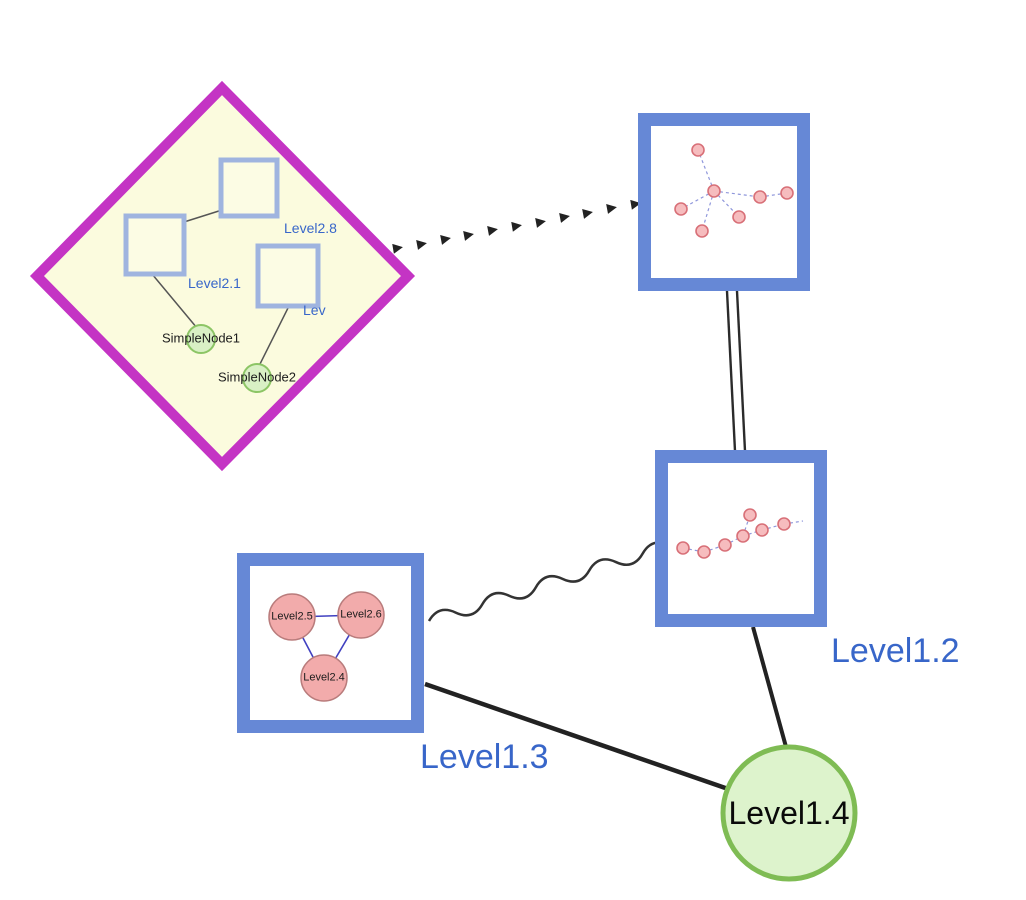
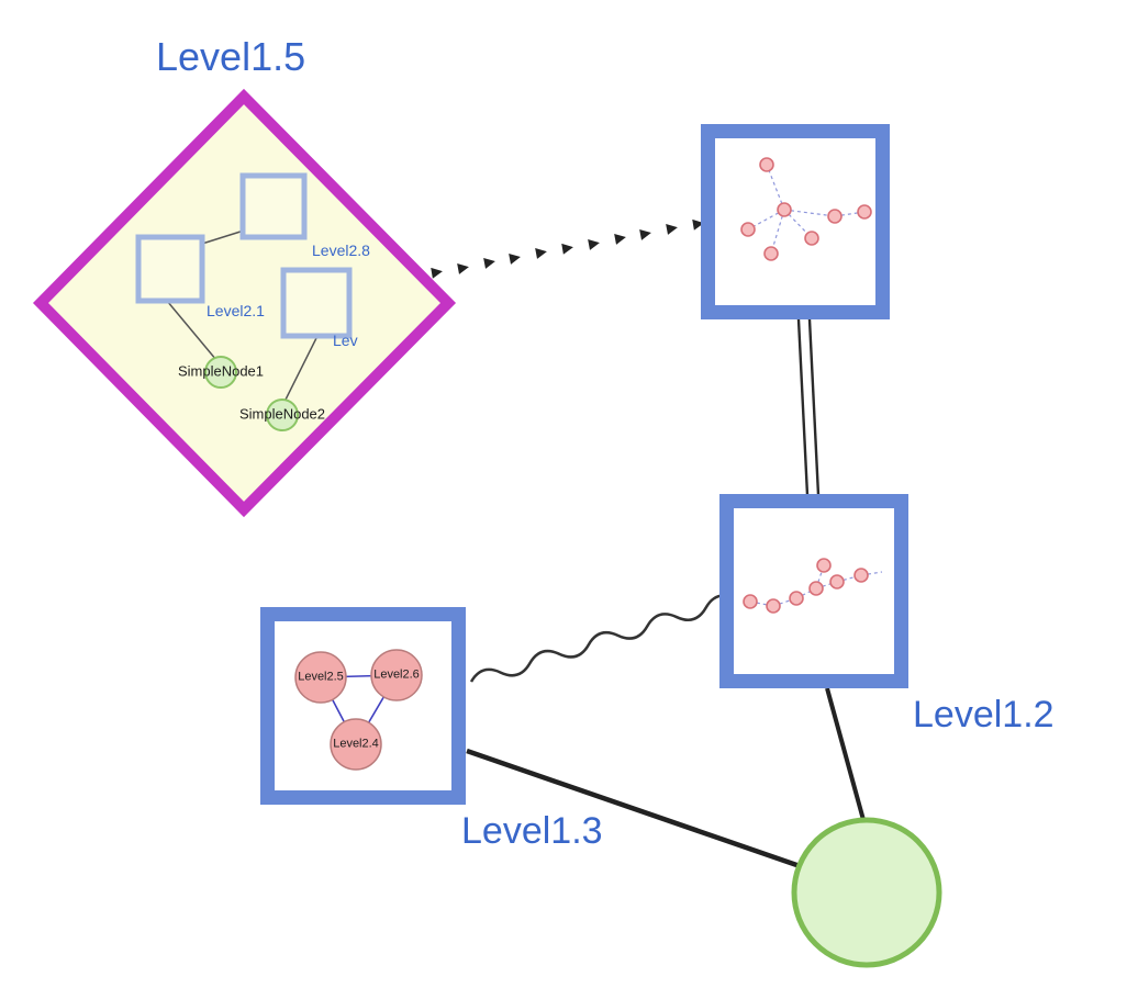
+ Level1.5
  Level2.8
  Level2.1
  Lev
  SimpleNode1
  SimpleNode2
  Level1.2
  Level1.3
  Level2.5
  Level2.6
  Level2.4
- Level1.4
